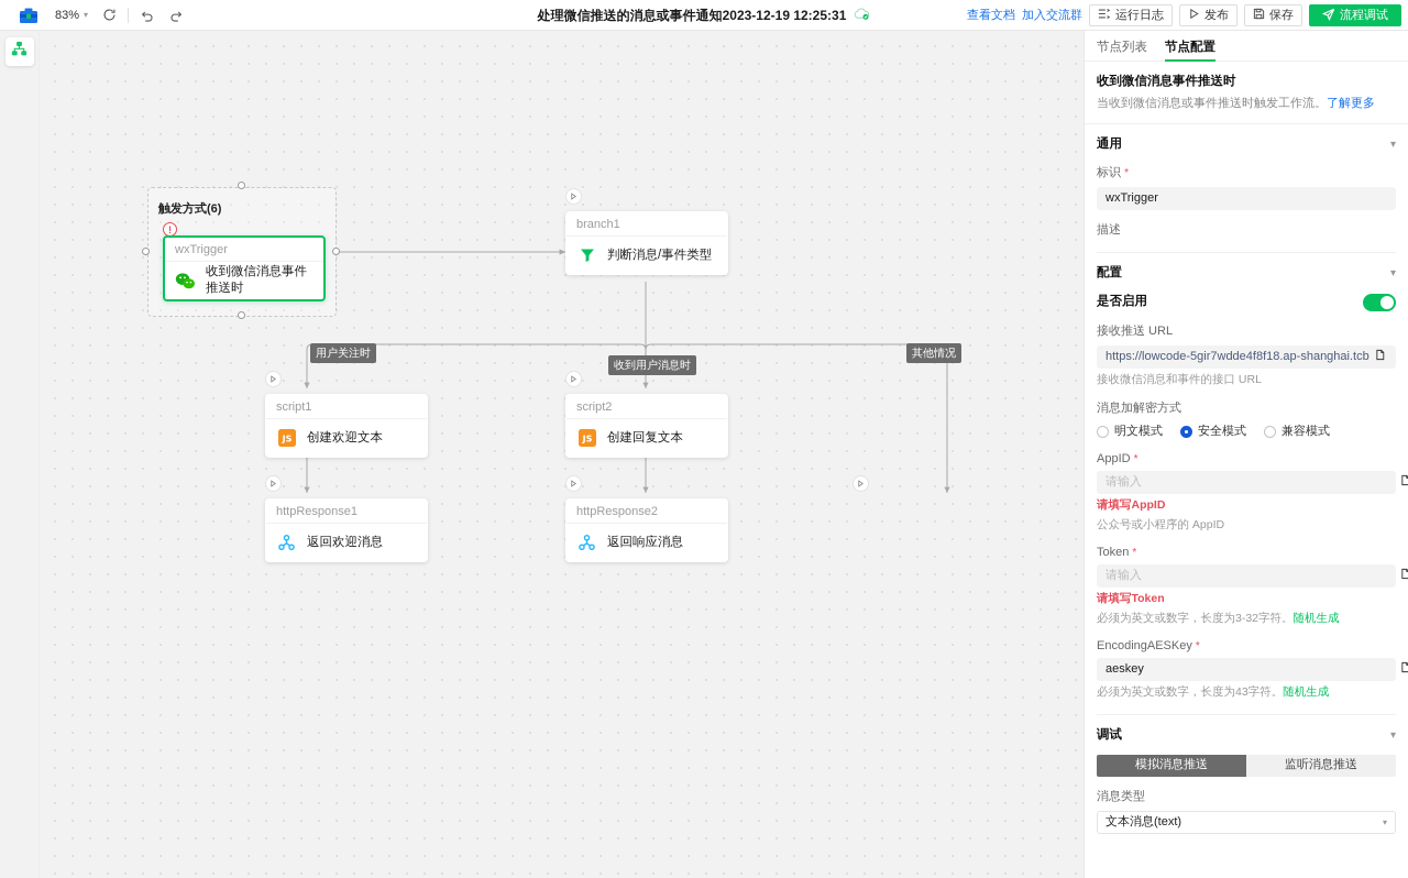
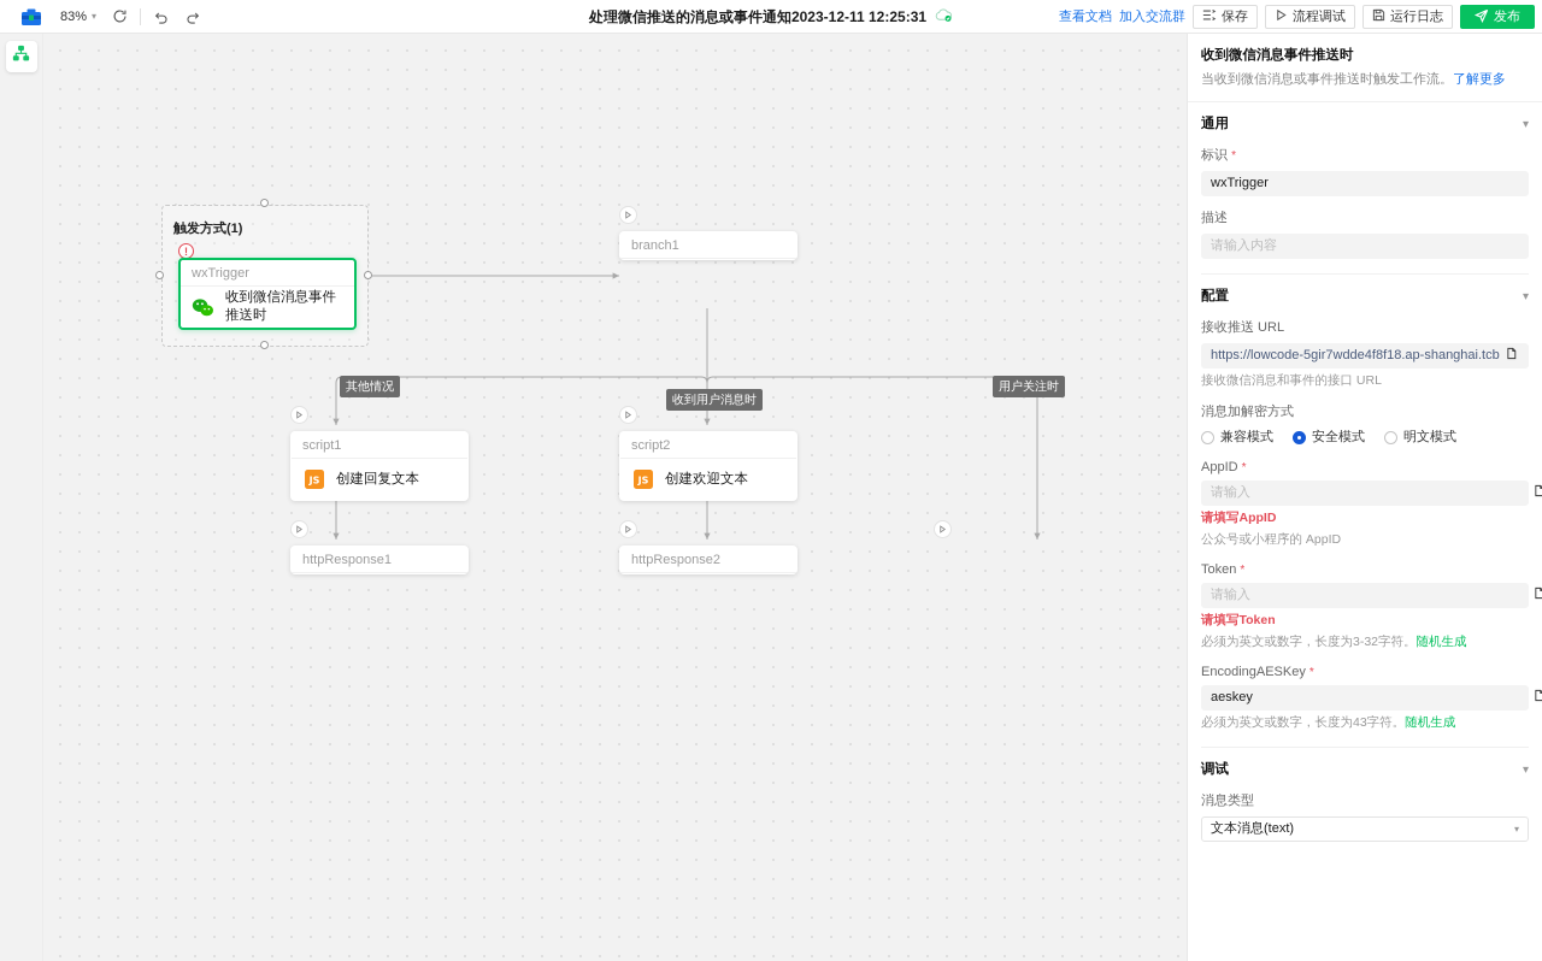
  83%
  ▾
- 处理微信推送的消息或事件通知2023-12-19 12:25:31
+ 处理微信推送的消息或事件通知2023-12-11 12:25:31
  查看文档
  加入交流群
- 运行日志
+ 保存
- 发布
+ 流程调试
- 保存
+ 运行日志
- 流程调试
+ 发布
- 触发方式(6)
+ 触发方式(1)
  !
  wxTrigger
  收到微信消息事件推送时
  branch1
- 判断消息/事件类型
- 用户关注时
+ 其他情况
  收到用户消息时
- 其他情况
+ 用户关注时
  script1
  JS
- 创建欢迎文本
+ 创建回复文本
  script2
  JS
- 创建回复文本
+ 创建欢迎文本
  httpResponse1
- 返回欢迎消息
  httpResponse2
- 返回响应消息
- 节点列表
- 节点配置
  收到微信消息事件推送时
  当收到微信消息或事件推送时触发工作流。了解更多
  通用
  ▾
  标识 *
  wxTrigger
  描述
+ 请输入内容
  配置
  ▾
- 是否启用
  接收推送 URL
  https://lowcode-5gir7wdde4f8f18.ap-shanghai.tcb
  接收微信消息和事件的接口 URL
  消息加解密方式
- 明文模式
+ 兼容模式
  安全模式
- 兼容模式
+ 明文模式
  AppID *
  请输入
  请填写AppID
  公众号或小程序的 AppID
  Token *
  请输入
  请填写Token
  必须为英文或数字，长度为3-32字符。随机生成
  EncodingAESKey *
  aeskey
  必须为英文或数字，长度为43字符。随机生成
  调试
  ▾
- 模拟消息推送
- 监听消息推送
  消息类型
  文本消息(text)
  ▾
